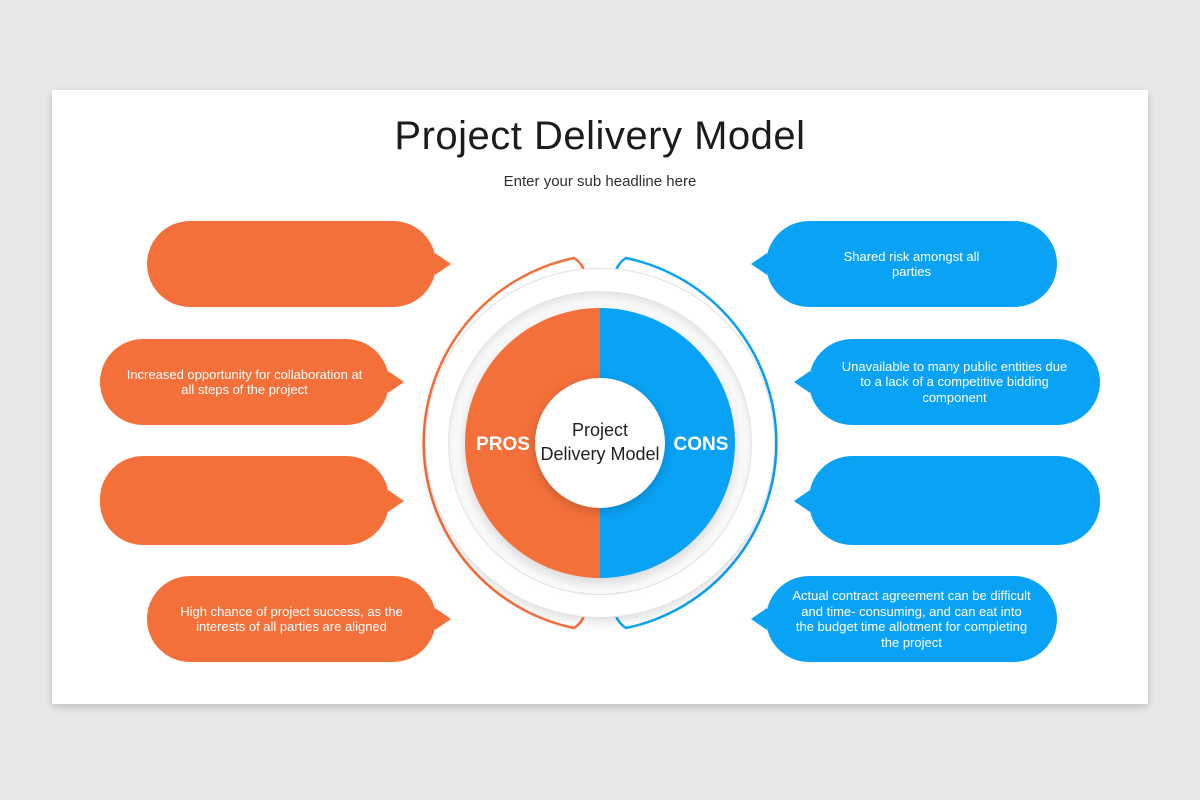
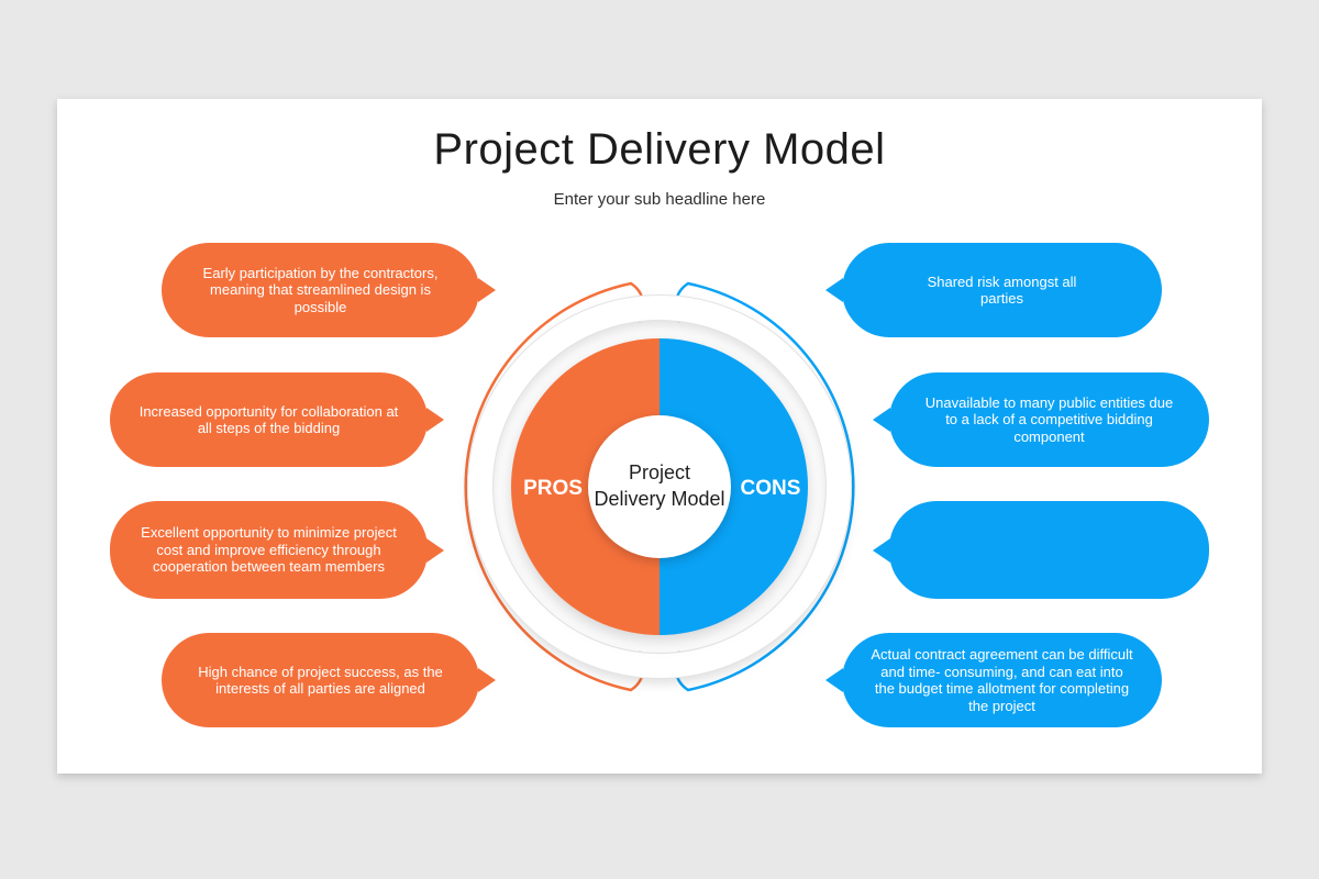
  Project Delivery Model
  Enter your sub headline here
  PROS
  CONS
  Project
  Delivery Model
+ Early participation by the contractors, meaning that streamlined design is possible
- Increased opportunity for collaboration at all steps of the project
+ Increased opportunity for collaboration at all steps of the bidding
+ Excellent opportunity to minimize project cost and improve efficiency through cooperation between team members
  High chance of project success, as the interests of all parties are aligned
  Shared risk amongst all parties
  Unavailable to many public entities due to a lack of a competitive bidding component
  Actual contract agreement can be difficult and time- consuming, and can eat into the budget time allotment for completing the project
